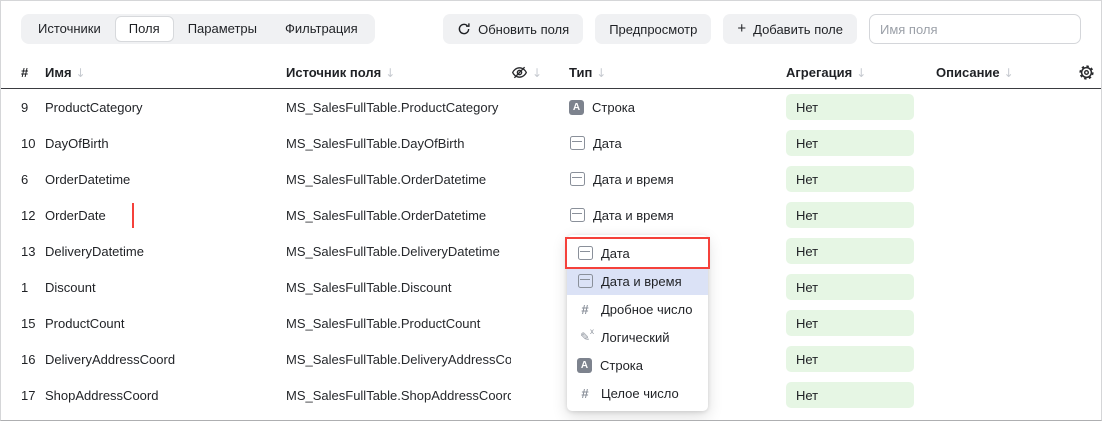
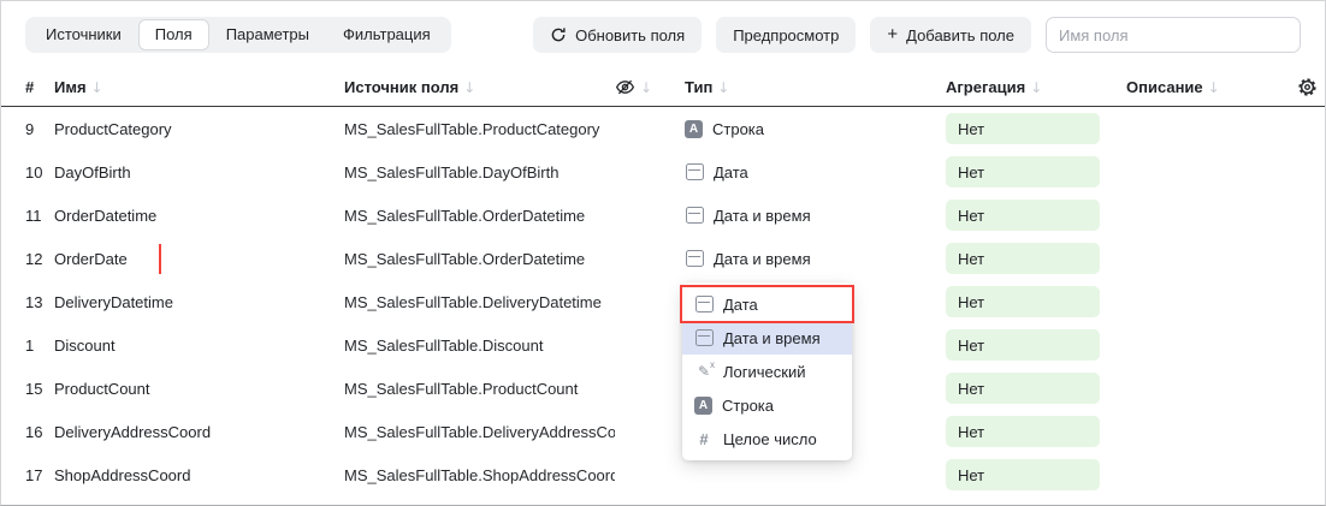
  Источники
  Поля
  Параметры
  Фильтрация
  Обновить поля
  Предпросмотр
  +
  Добавить поле
  Имя поля
  #
  Имя
  ↓
  Источник поля
  ↓
  ↓
  Тип
  ↓
  Агрегация
  ↓
  Описание
  ↓
  9
  ProductCategory
  MS_SalesFullTable.ProductCategory
  Строка
  Нет
  10
  DayOfBirth
  MS_SalesFullTable.DayOfBirth
  Дата
  Нет
- 6
+ 11
  OrderDatetime
  MS_SalesFullTable.OrderDatetime
  Дата и время
  Нет
  12
  OrderDate
  MS_SalesFullTable.OrderDatetime
  Дата и время
  Нет
  13
  DeliveryDatetime
  MS_SalesFullTable.DeliveryDatetime
  Нет
  1
  Discount
  MS_SalesFullTable.Discount
  Нет
  15
  ProductCount
  MS_SalesFullTable.ProductCount
  Нет
  16
  DeliveryAddressCoord
  MS_SalesFullTable.DeliveryAddressCo
  Нет
  17
  ShopAddressCoord
  MS_SalesFullTable.ShopAddressCoord
  Нет
  Дата
  Дата и время
- Дробное число
  Логический
  Строка
  Целое число
